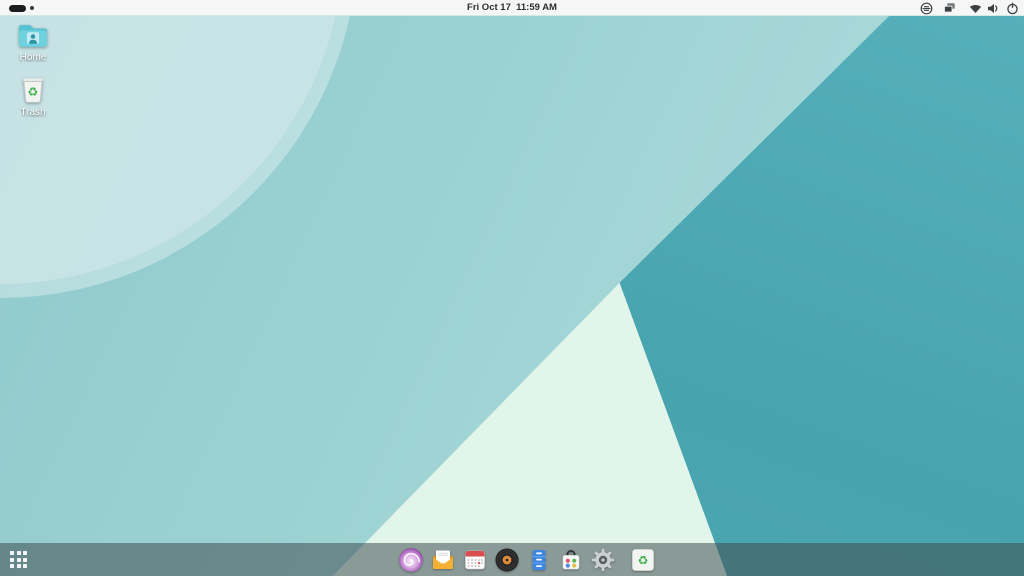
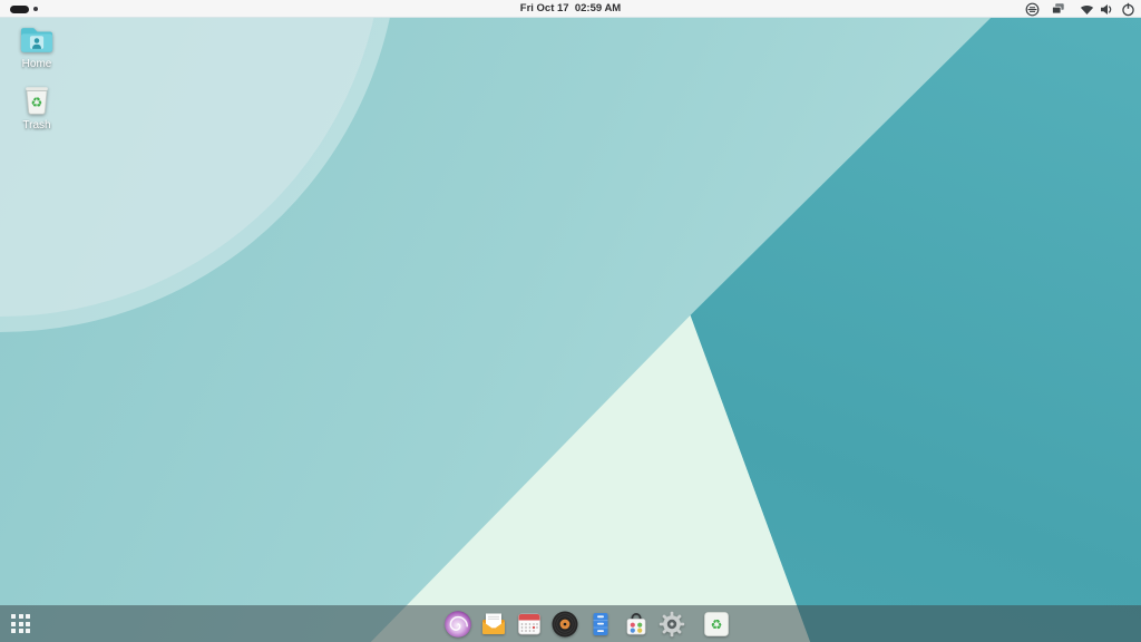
- Fri Oct 17 11:59 AM
+ Fri Oct 17 02:59 AM
  Home
  ♻
  Trash
  ♻
